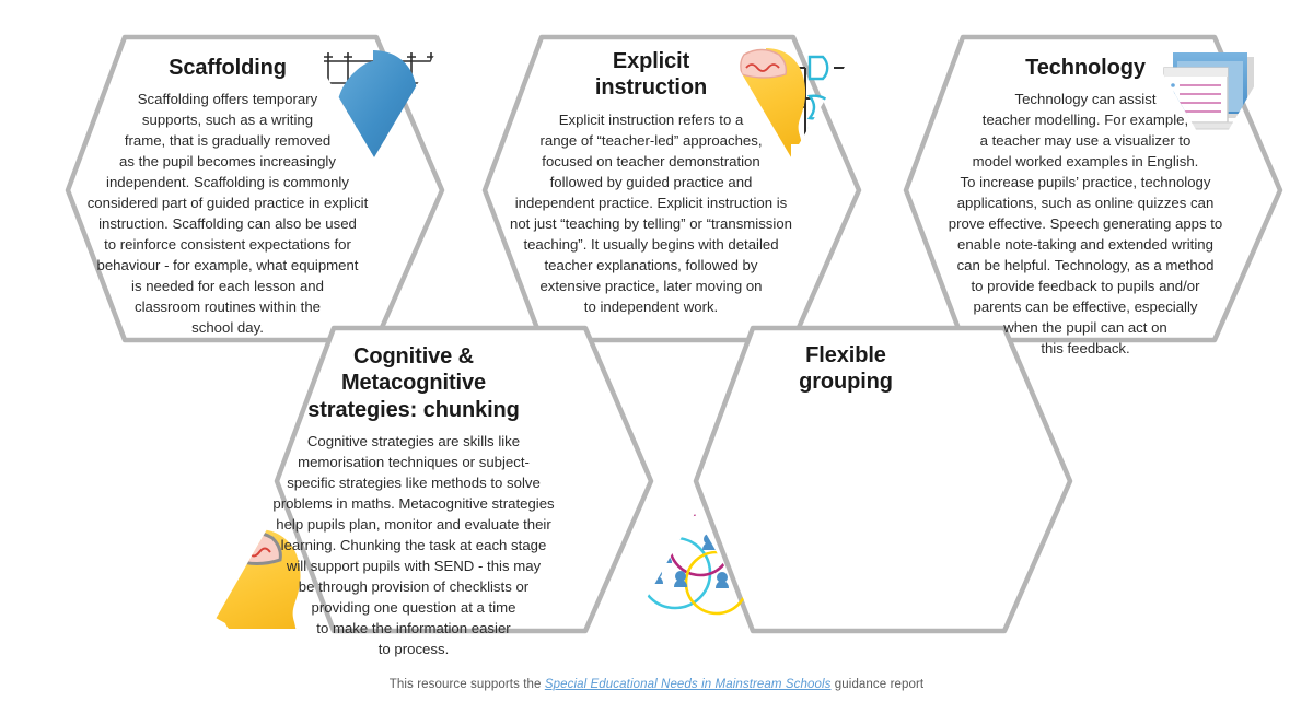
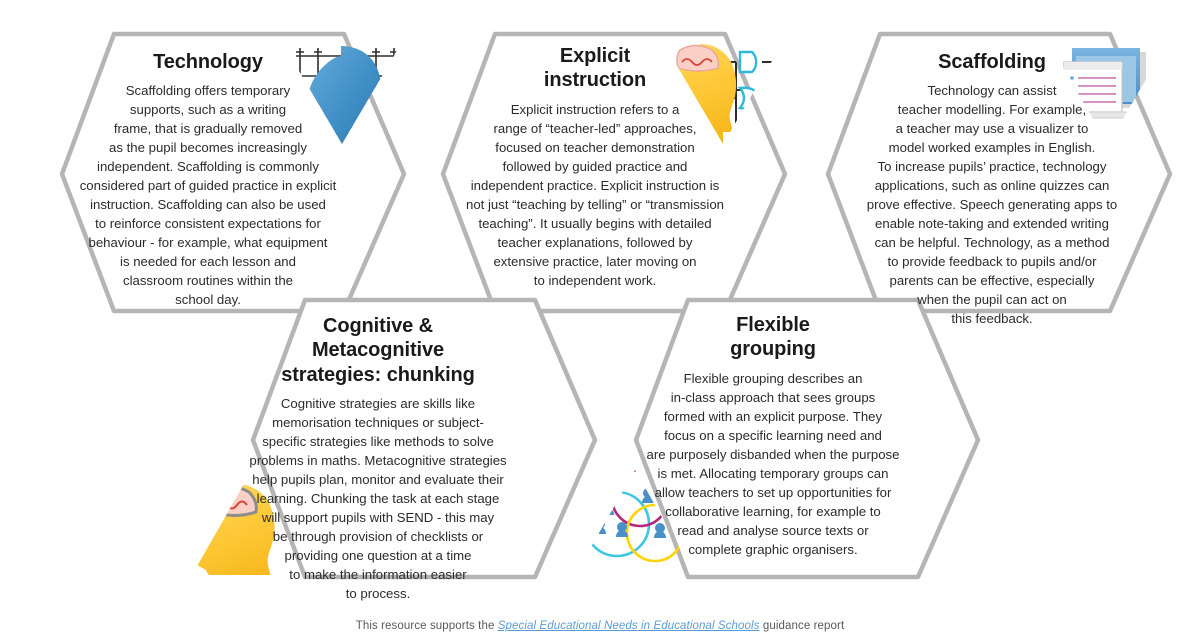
- Scaffolding
+ Technology
  Scaffolding offers temporary
  supports, such as a writing
  frame, that is gradually removed
  as the pupil becomes increasingly
  independent. Scaffolding is commonly
  considered part of guided practice in explicit
  instruction. Scaffolding can also be used
  to reinforce consistent expectations for
  behaviour - for example, what equipment
  is needed for each lesson and
  classroom routines within the
  school day.
  Explicit
  instruction
  Explicit instruction refers to a
  range of “teacher-led” approaches,
  focused on teacher demonstration
  followed by guided practice and
  independent practice. Explicit instruction is
  not just “teaching by telling” or “transmission
  teaching”. It usually begins with detailed
  teacher explanations, followed by
  extensive practice, later moving on
  to independent work.
- Technology
+ Scaffolding
  Technology can assist
  teacher modelling. For example,
  a teacher may use a visualizer to
  model worked examples in English.
  To increase pupils’ practice, technology
  applications, such as online quizzes can
  prove effective. Speech generating apps to
  enable note-taking and extended writing
  can be helpful. Technology, as a method
  to provide feedback to pupils and/or
  parents can be effective, especially
  when the pupil can act on
  this feedback.
  Cognitive &
  Metacognitive
  strategies: chunking
  Cognitive strategies are skills like
  memorisation techniques or subject-
  specific strategies like methods to solve
  problems in maths. Metacognitive strategies
  help pupils plan, monitor and evaluate their
  learning. Chunking the task at each stage
  will support pupils with SEND - this may
  be through provision of checklists or
  providing one question at a time
  to make the information easier
  to process.
  Flexible
  grouping
+ Flexible grouping describes an
+ in-class approach that sees groups
+ formed with an explicit purpose. They
+ focus on a specific learning need and
+ are purposely disbanded when the purpose
+ is met. Allocating temporary groups can
+ allow teachers to set up opportunities for
+ collaborative learning, for example to
+ read and analyse source texts or
+ complete graphic organisers.
- This resource supports the Special Educational Needs in Mainstream Schools guidance report
+ This resource supports the Special Educational Needs in Educational Schools guidance report
